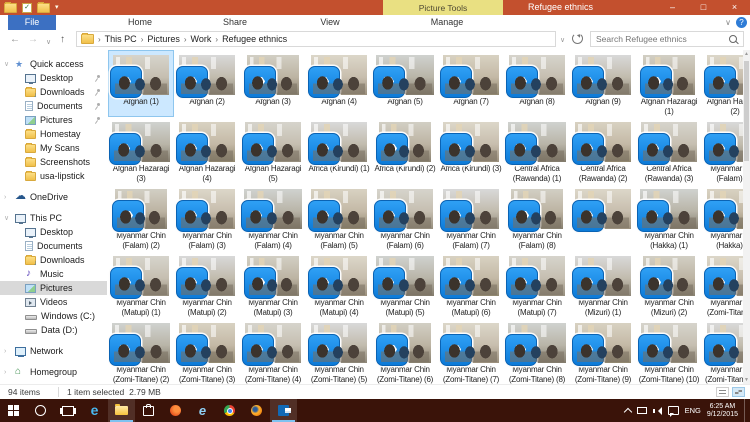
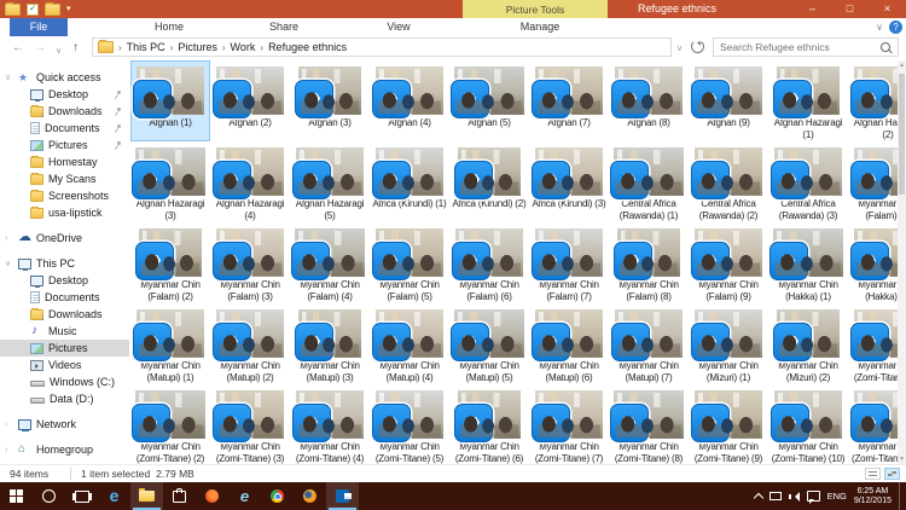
  Picture Tools
  Refugee ethnics
  –
  □
  ×
  File
  Home
  Share
  View
  Manage
  ∨
  ?
  ←
  →
  ↑
  ›
  This PC
  ›
  Pictures
  ›
  Work
  ›
  Refugee ethnics
  Search Refugee ethnics
  Quick access
  Desktop
  Downloads
  Documents
  Pictures
  Homestay
  My Scans
  Screenshots
  usa-lipstick
  OneDrive
  This PC
  Desktop
  Documents
  Downloads
  Music
  Pictures
  Videos
  Windows (C:)
  Data (D:)
  Network
  Homegroup
  Afghan (1)
  Afghan (2)
  Afghan (3)
  Afghan (4)
  Afghan (5)
  Afghan (7)
  Afghan (8)
  Afghan (9)
  Afghan Hazaragi (1)
  Afghan Hazaragi (3)
  Afghan Hazaragi (4)
  Afghan Hazaragi (5)
  Africa (Kirundi) (1)
  Africa (Kirundi) (2)
  Africa (Kirundi) (3)
  Central Africa (Rawanda) (1)
  Central Africa (Rawanda) (2)
  Central Africa (Rawanda) (3)
  Myanmar Chin (Falam) (2)
  Myanmar Chin (Falam) (3)
  Myanmar Chin (Falam) (4)
  Myanmar Chin (Falam) (5)
  Myanmar Chin (Falam) (6)
  Myanmar Chin (Falam) (7)
  Myanmar Chin (Falam) (8)
+ Myanmar Chin (Falam) (9)
  Myanmar Chin (Hakka) (1)
  Myanmar Chin (Matupi) (1)
  Myanmar Chin (Matupi) (2)
  Myanmar Chin (Matupi) (3)
  Myanmar Chin (Matupi) (4)
  Myanmar Chin (Matupi) (5)
  Myanmar Chin (Matupi) (6)
  Myanmar Chin (Matupi) (7)
  Myanmar Chin (Mizuri) (1)
  Myanmar Chin (Mizuri) (2)
  Myanmar Chin (Zomi-Titane) (2)
  Myanmar Chin (Zomi-Titane) (3)
  Myanmar Chin (Zomi-Titane) (4)
  Myanmar Chin (Zomi-Titane) (5)
  Myanmar Chin (Zomi-Titane) (6)
  Myanmar Chin (Zomi-Titane) (7)
  Myanmar Chin (Zomi-Titane) (8)
  Myanmar Chin (Zomi-Titane) (9)
  Myanmar Chin (Zomi-Titane) (10)
  94 items
  1 item selected
  2.79 MB
  ENG
